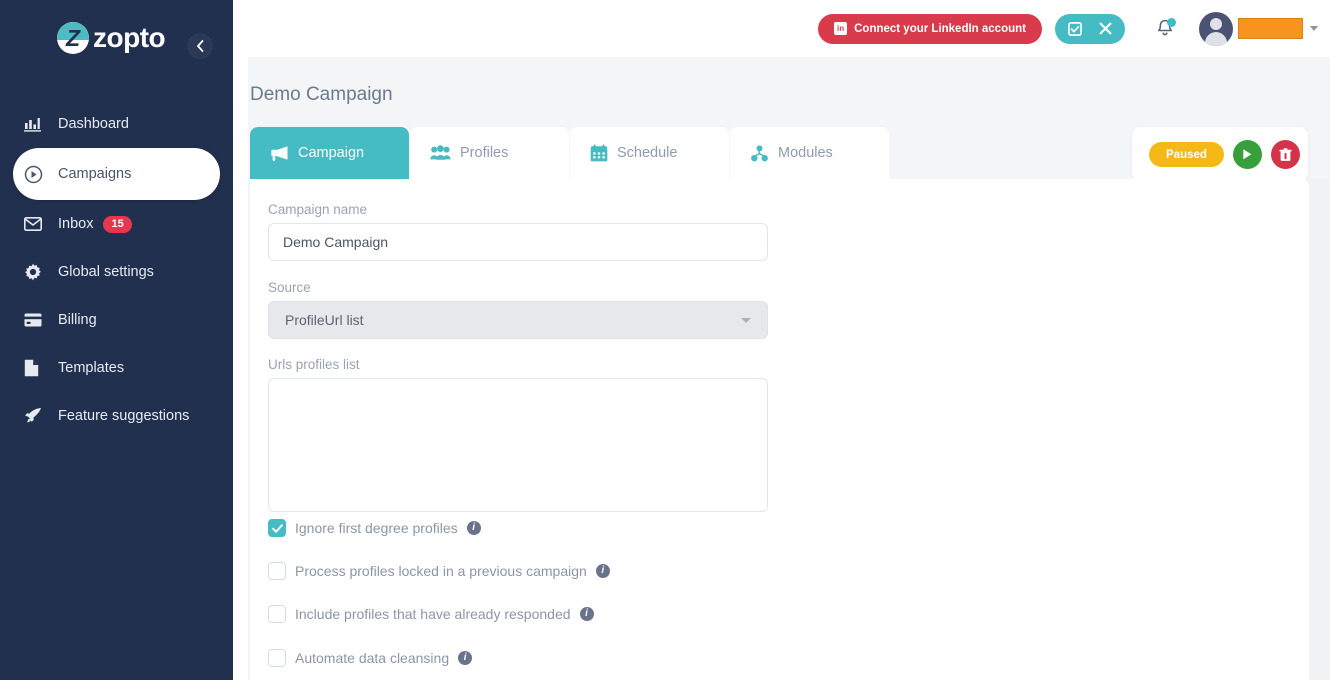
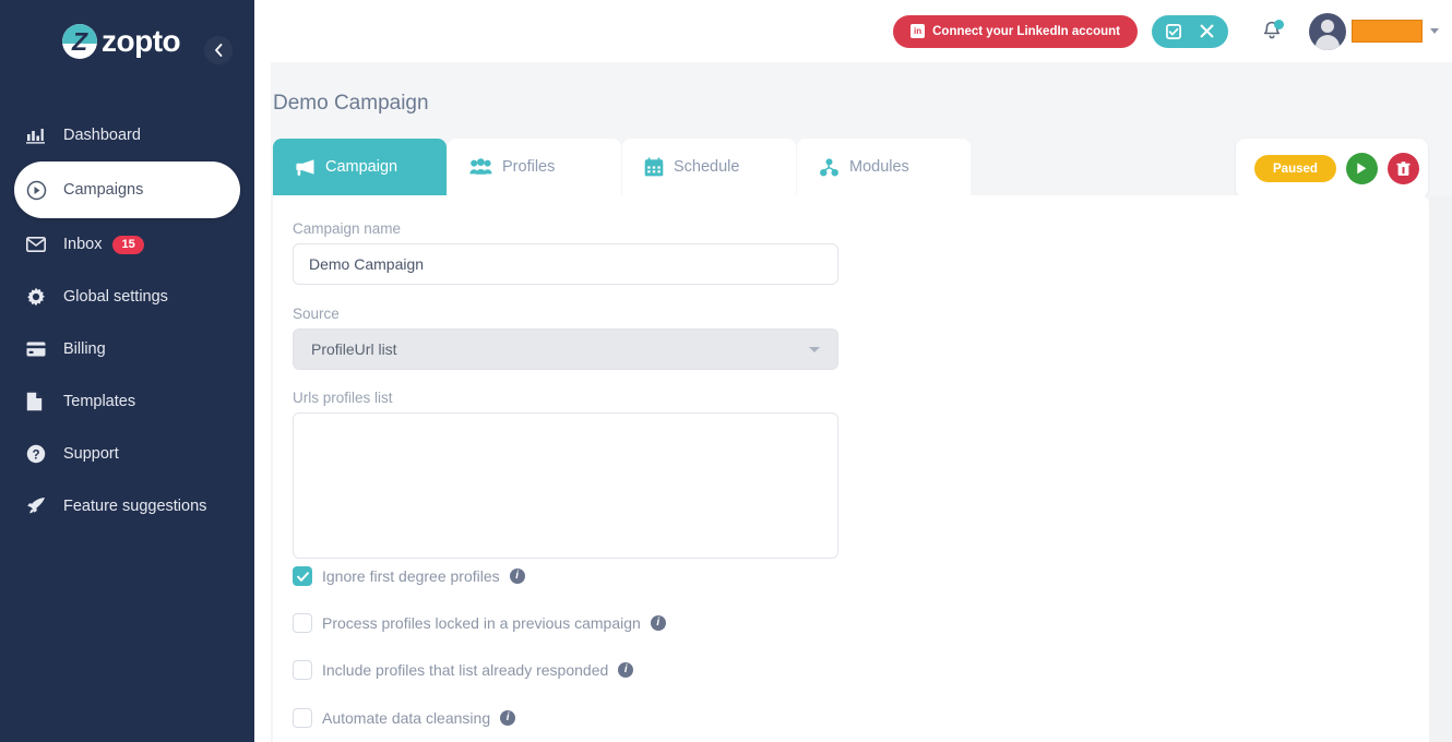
  Z
  zopto
  Dashboard
  Campaigns
  Inbox
  15
  Global settings
  Billing
  Templates
+ ?
+ Support
  Feature suggestions
  in
  Connect your LinkedIn account
  Demo Campaign
  Campaign
  Profiles
  Schedule
  Modules
  Paused
  Campaign name
  Demo Campaign
  Source
  ProfileUrl list
  Urls profiles list
  Ignore first degree profiles
  i
  Process profiles locked in a previous campaign
  i
- Include profiles that have already responded
+ Include profiles that list already responded
  i
  Automate data cleansing
  i
